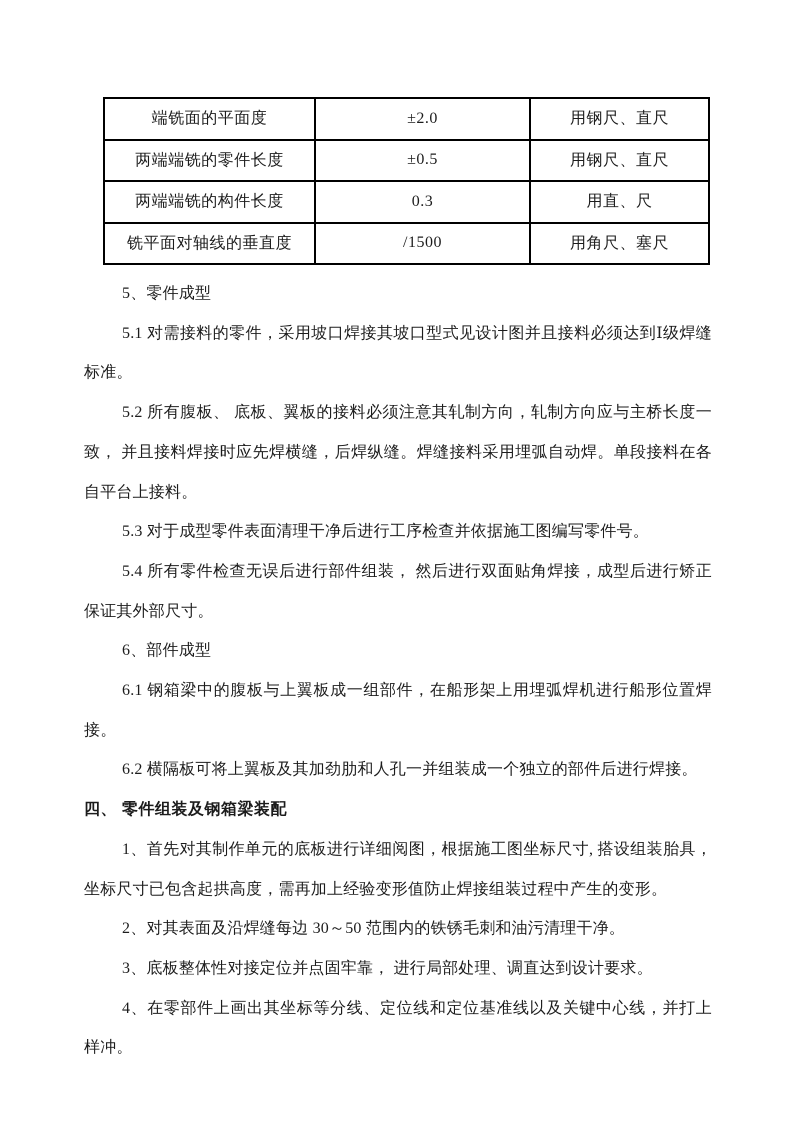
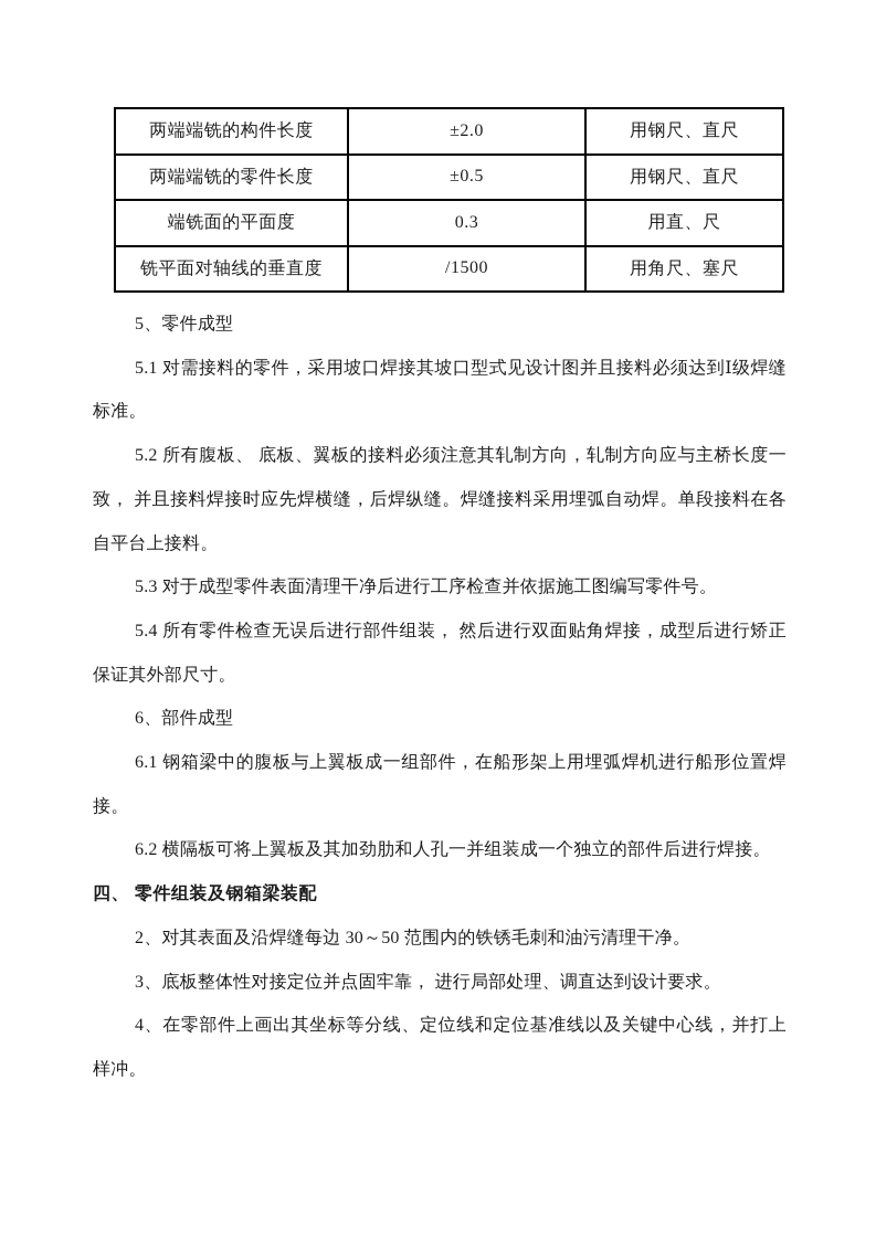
- 端铣面的平面度	±2.0	用钢尺、直尺
+ 两端端铣的构件长度	±2.0	用钢尺、直尺
  两端端铣的零件长度	±0.5	用钢尺、直尺
- 两端端铣的构件长度	0.3	用直、尺
+ 端铣面的平面度	0.3	用直、尺
  铣平面对轴线的垂直度	/1500	用角尺、塞尺
  5、零件成型
  5.1 对需接料的零件，采用坡口焊接其坡口型式见设计图并且接料必须达到Ⅰ级焊缝标准。
  5.2 所有腹板、 底板、翼板的接料必须注意其轧制方向，轧制方向应与主桥长度一致， 并且接料焊接时应先焊横缝，后焊纵缝。焊缝接料采用埋弧自动焊。单段接料在各自平台上接料。
  5.3 对于成型零件表面清理干净后进行工序检查并依据施工图编写零件号。
  5.4 所有零件检查无误后进行部件组装， 然后进行双面贴角焊接，成型后进行矫正保证其外部尺寸。
  6、部件成型
  6.1 钢箱梁中的腹板与上翼板成一组部件，在船形架上用埋弧焊机进行船形位置焊接。
  6.2 横隔板可将上翼板及其加劲肋和人孔一并组装成一个独立的部件后进行焊接。
  四、 零件组装及钢箱梁装配
- 1、首先对其制作单元的底板进行详细阅图，根据施工图坐标尺寸, 搭设组装胎具， 坐标尺寸已包含起拱高度，需再加上经验变形值防止焊接组装过程中产生的变形。
  2、对其表面及沿焊缝每边 30～50 范围内的铁锈毛刺和油污清理干净。
  3、底板整体性对接定位并点固牢靠， 进行局部处理、调直达到设计要求。
  4、在零部件上画出其坐标等分线、定位线和定位基准线以及关键中心线，并打上样冲。
